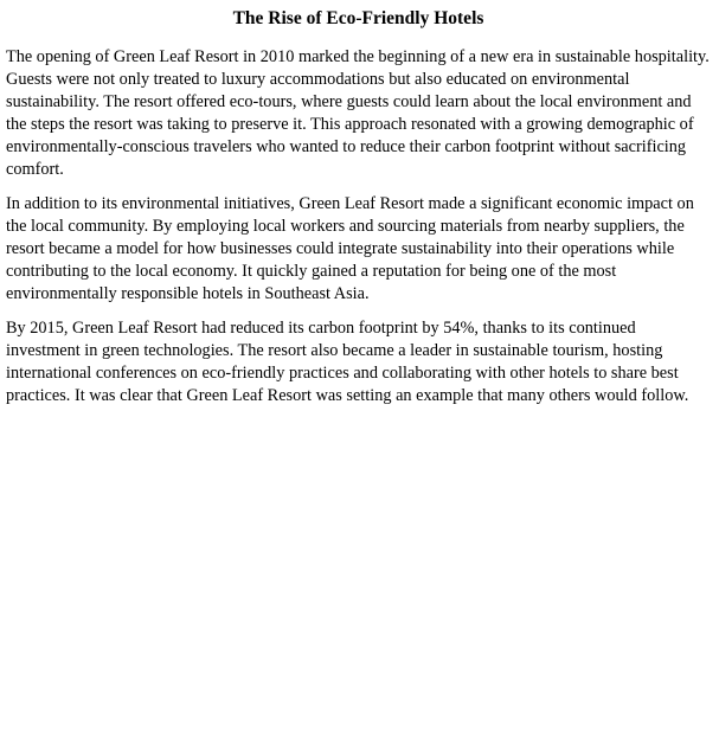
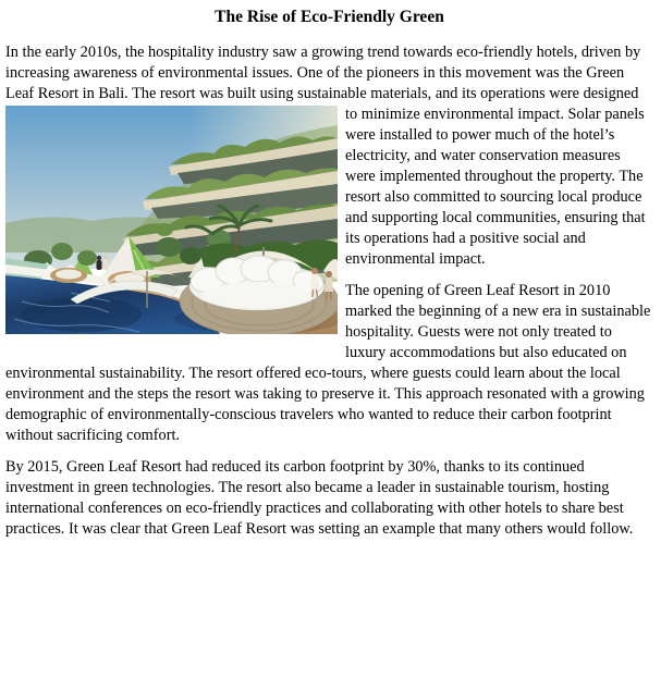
- The Rise of Eco-Friendly Hotels
+ The Rise of Eco-Friendly Green
+ In the early 2010s, the hospitality industry saw a growing trend towards eco-friendly hotels, driven by increasing awareness of environmental issues. One of the pioneers in this movement was the Green Leaf Resort in Bali. The resort was built using sustainable materials, and its operations were designed to minimize environmental impact. Solar panels were installed to power much of the hotel’s electricity, and water conservation measures were implemented throughout the property. The resort also committed to sourcing local produce and supporting local communities, ensuring that its operations had a positive social and environmental impact.
  The opening of Green Leaf Resort in 2010 marked the beginning of a new era in sustainable hospitality. Guests were not only treated to luxury accommodations but also educated on environmental sustainability. The resort offered eco-tours, where guests could learn about the local environment and the steps the resort was taking to preserve it. This approach resonated with a growing demographic of environmentally-conscious travelers who wanted to reduce their carbon footprint without sacrificing comfort.
- In addition to its environmental initiatives, Green Leaf Resort made a significant economic impact on the local community. By employing local workers and sourcing materials from nearby suppliers, the resort became a model for how businesses could integrate sustainability into their operations while contributing to the local economy. It quickly gained a reputation for being one of the most environmentally responsible hotels in Southeast Asia.
- By 2015, Green Leaf Resort had reduced its carbon footprint by 54%, thanks to its continued investment in green technologies. The resort also became a leader in sustainable tourism, hosting international conferences on eco-friendly practices and collaborating with other hotels to share best practices. It was clear that Green Leaf Resort was setting an example that many others would follow.
+ By 2015, Green Leaf Resort had reduced its carbon footprint by 30%, thanks to its continued investment in green technologies. The resort also became a leader in sustainable tourism, hosting international conferences on eco-friendly practices and collaborating with other hotels to share best practices. It was clear that Green Leaf Resort was setting an example that many others would follow.
